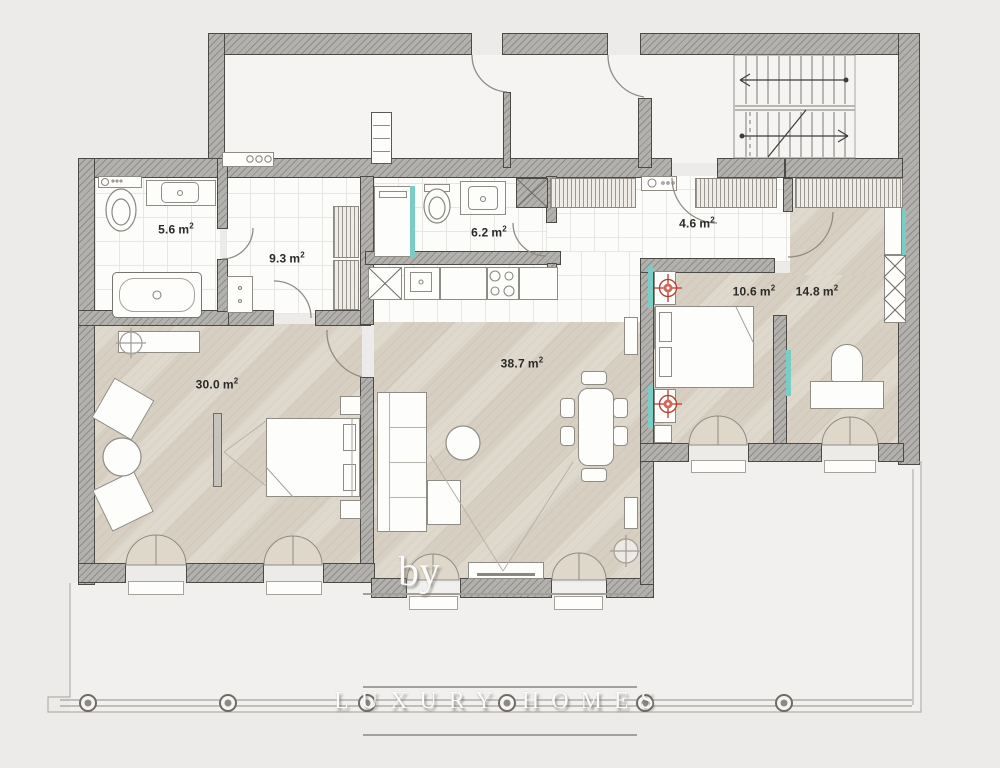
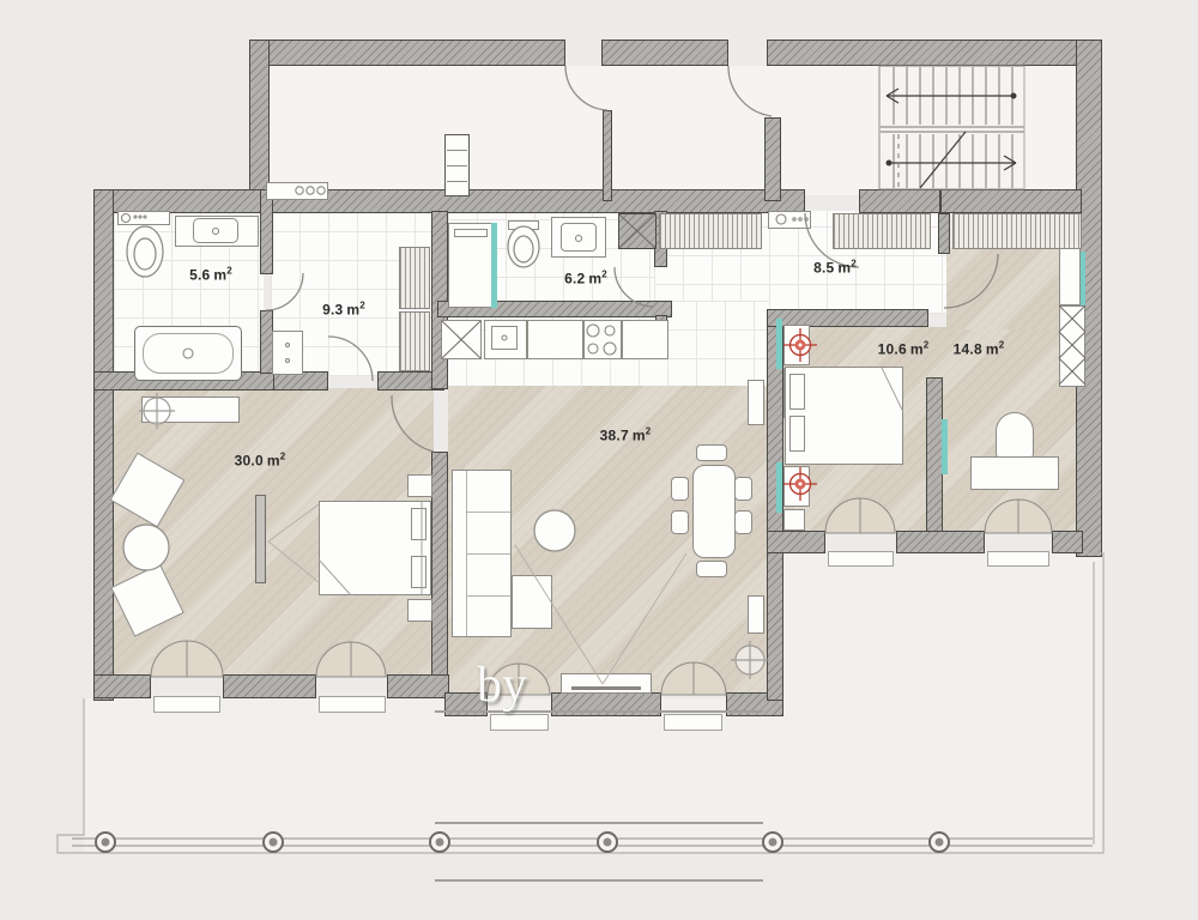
  5.6 m2
  9.3 m2
  6.2 m2
- 4.6 m2
+ 8.5 m2
  30.0 m2
  38.7 m2
  10.6 m2
  14.8 m2
  by
- LUXURY HOMES
